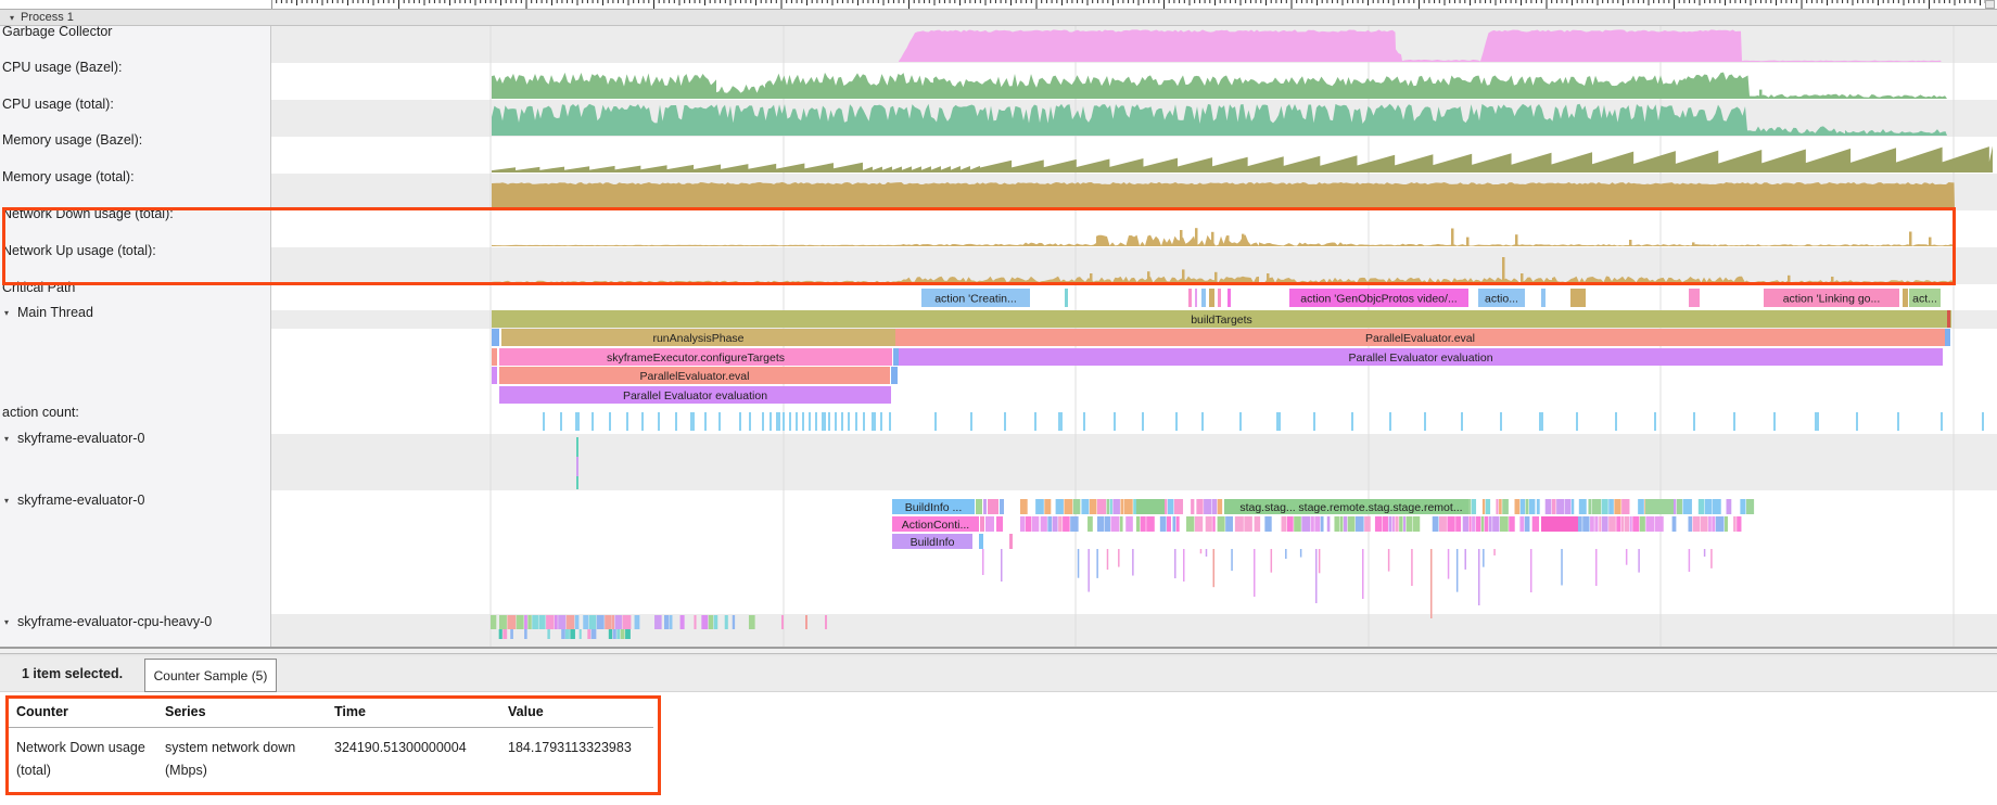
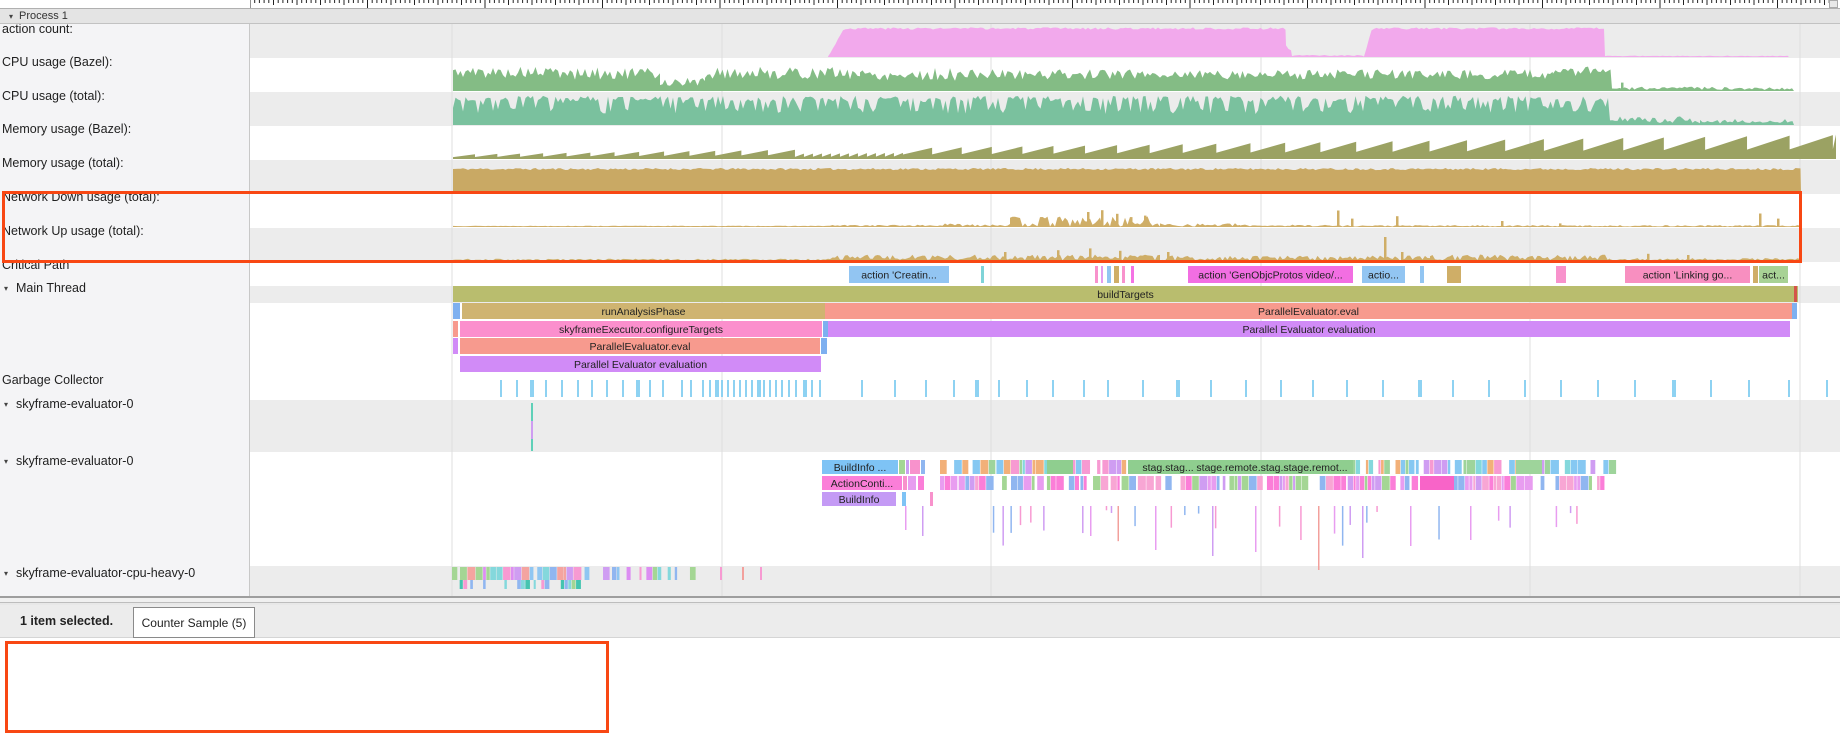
  action 'Creatin...
  action 'GenObjcProtos video/...
  actio...
  action 'Linking go...
  act...
  buildTargets
  runAnalysisPhase
  ParallelEvaluator.eval
  skyframeExecutor.configureTargets
  Parallel Evaluator evaluation
  ParallelEvaluator.eval
  Parallel Evaluator evaluation
  BuildInfo ...
  stag.stag...
  stage.remote.stag.stage.remot...
  ActionConti...
  BuildInfo
  ▾
  Process 1
- Garbage Collector
+ action count:
  CPU usage (Bazel):
  CPU usage (total):
  Memory usage (Bazel):
  Memory usage (total):
  Network Down usage (total):
  Network Up usage (total):
  Critical Path
  ▾
  Main Thread
- action count:
+ Garbage Collector
  ▾
  skyframe-evaluator-0
  ▾
  skyframe-evaluator-0
  ▾
  skyframe-evaluator-cpu-heavy-0
  1 item selected.
  Counter Sample (5)
- Counter
- Series
- Time
- Value
- Network Down usage
- (total)
- system network down
- (Mbps)
- 324190.51300000004
- 184.1793113323983
